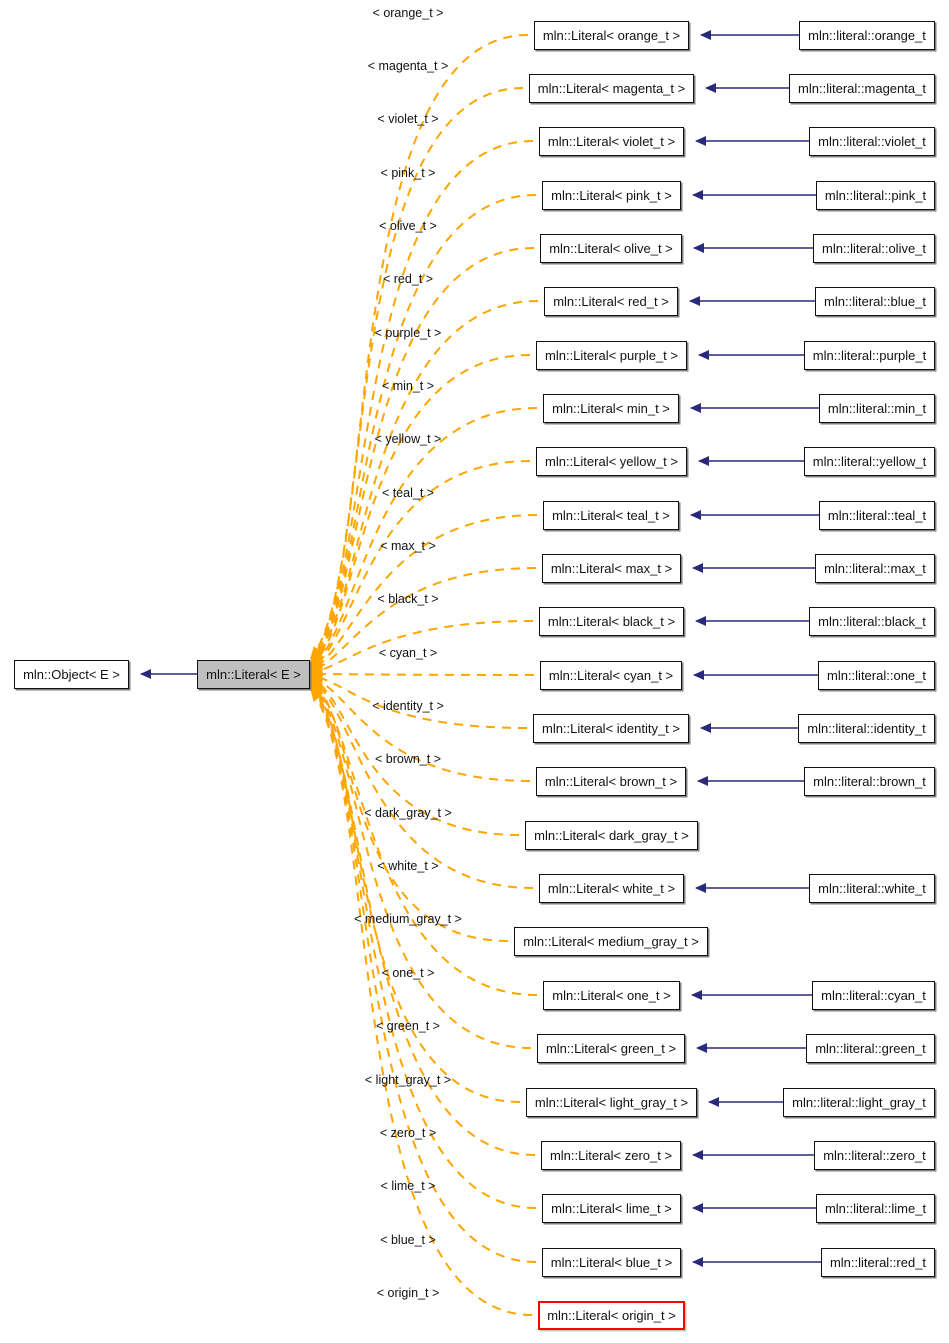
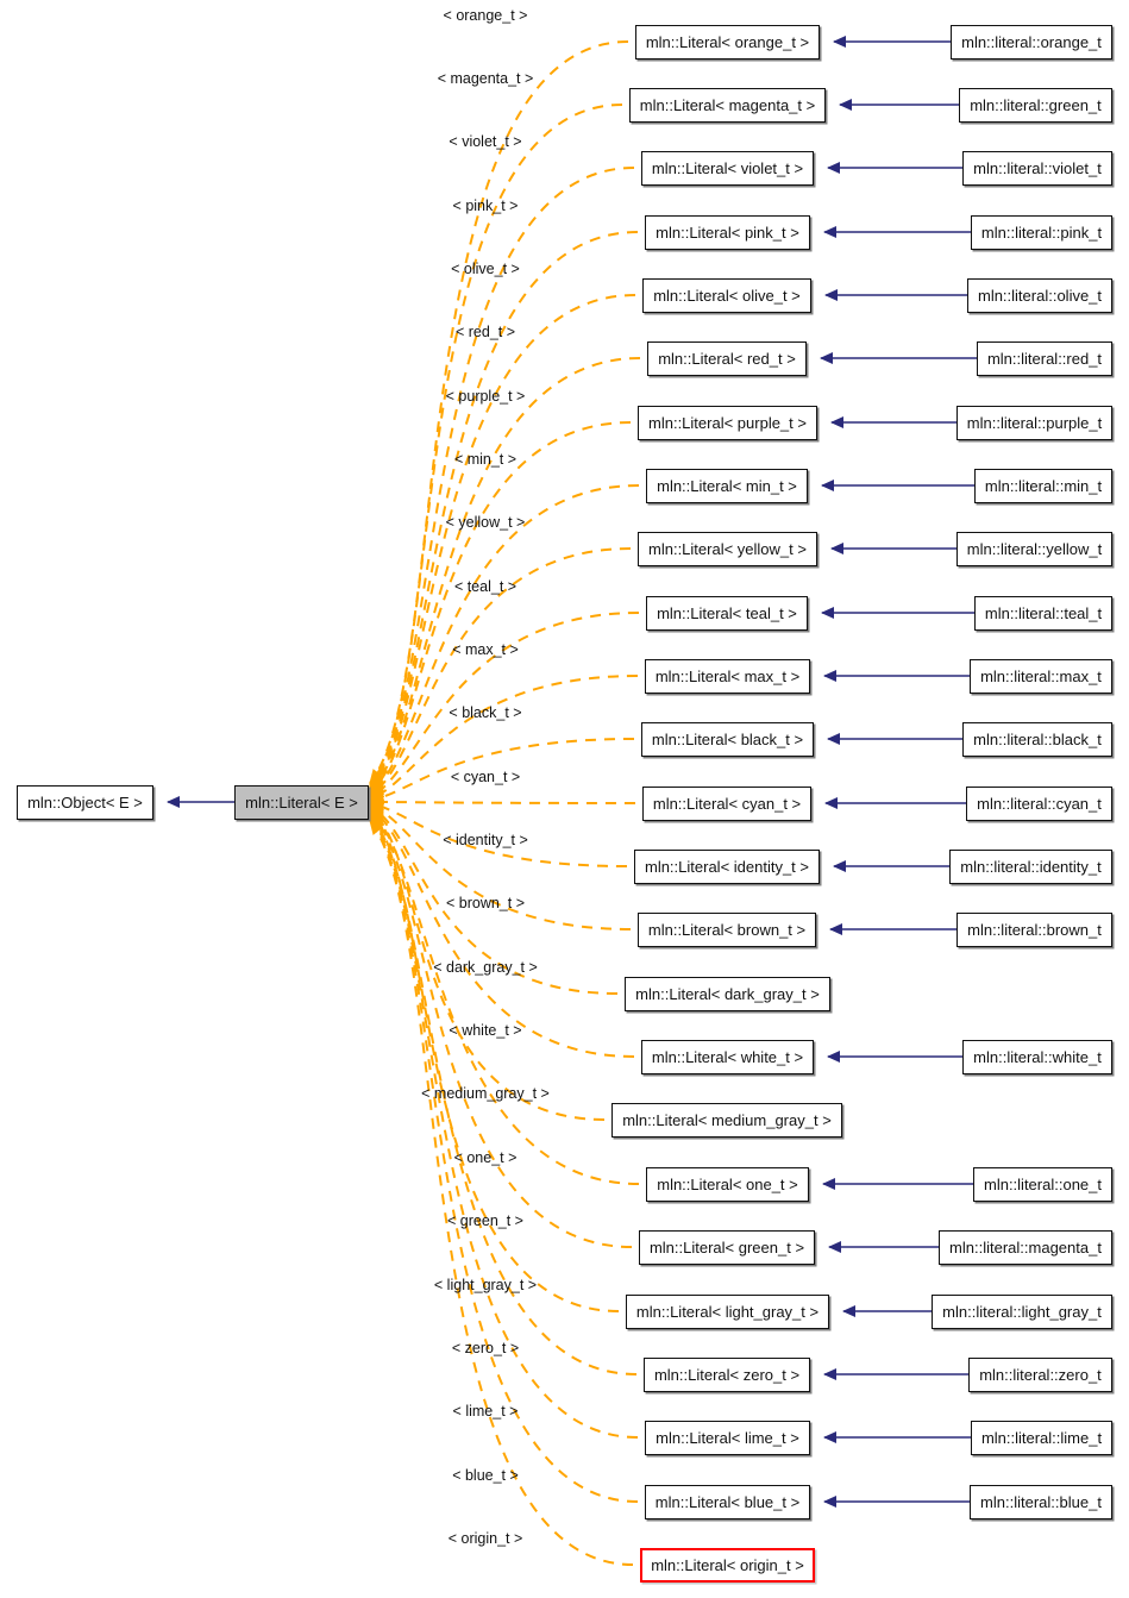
  mln::Object< E >
  mln::Literal< E >
  mln::Literal< orange_t >
  mln::literal::orange_t
  < orange_t >
  mln::Literal< magenta_t >
- mln::literal::magenta_t
+ mln::literal::green_t
  < magenta_t >
  mln::Literal< violet_t >
  mln::literal::violet_t
  < violet_t >
  mln::Literal< pink_t >
  mln::literal::pink_t
  < pink_t >
  mln::Literal< olive_t >
  mln::literal::olive_t
  < olive_t >
  mln::Literal< red_t >
- mln::literal::blue_t
+ mln::literal::red_t
  < red_t >
  mln::Literal< purple_t >
  mln::literal::purple_t
  < purple_t >
  mln::Literal< min_t >
  mln::literal::min_t
  < min_t >
  mln::Literal< yellow_t >
  mln::literal::yellow_t
  < yellow_t >
  mln::Literal< teal_t >
  mln::literal::teal_t
  < teal_t >
  mln::Literal< max_t >
  mln::literal::max_t
  < max_t >
  mln::Literal< black_t >
  mln::literal::black_t
  < black_t >
  mln::Literal< cyan_t >
- mln::literal::one_t
+ mln::literal::cyan_t
  < cyan_t >
  mln::Literal< identity_t >
  mln::literal::identity_t
  < identity_t >
  mln::Literal< brown_t >
  mln::literal::brown_t
  < brown_t >
  mln::Literal< dark_gray_t >
  < dark_gray_t >
  mln::Literal< white_t >
  mln::literal::white_t
  < white_t >
  mln::Literal< medium_gray_t >
  < medium_gray_t >
  mln::Literal< one_t >
- mln::literal::cyan_t
+ mln::literal::one_t
  < one_t >
  mln::Literal< green_t >
- mln::literal::green_t
+ mln::literal::magenta_t
  < green_t >
  mln::Literal< light_gray_t >
  mln::literal::light_gray_t
  < light_gray_t >
  mln::Literal< zero_t >
  mln::literal::zero_t
  < zero_t >
  mln::Literal< lime_t >
  mln::literal::lime_t
  < lime_t >
  mln::Literal< blue_t >
- mln::literal::red_t
+ mln::literal::blue_t
  < blue_t >
  mln::Literal< origin_t >
  < origin_t >
